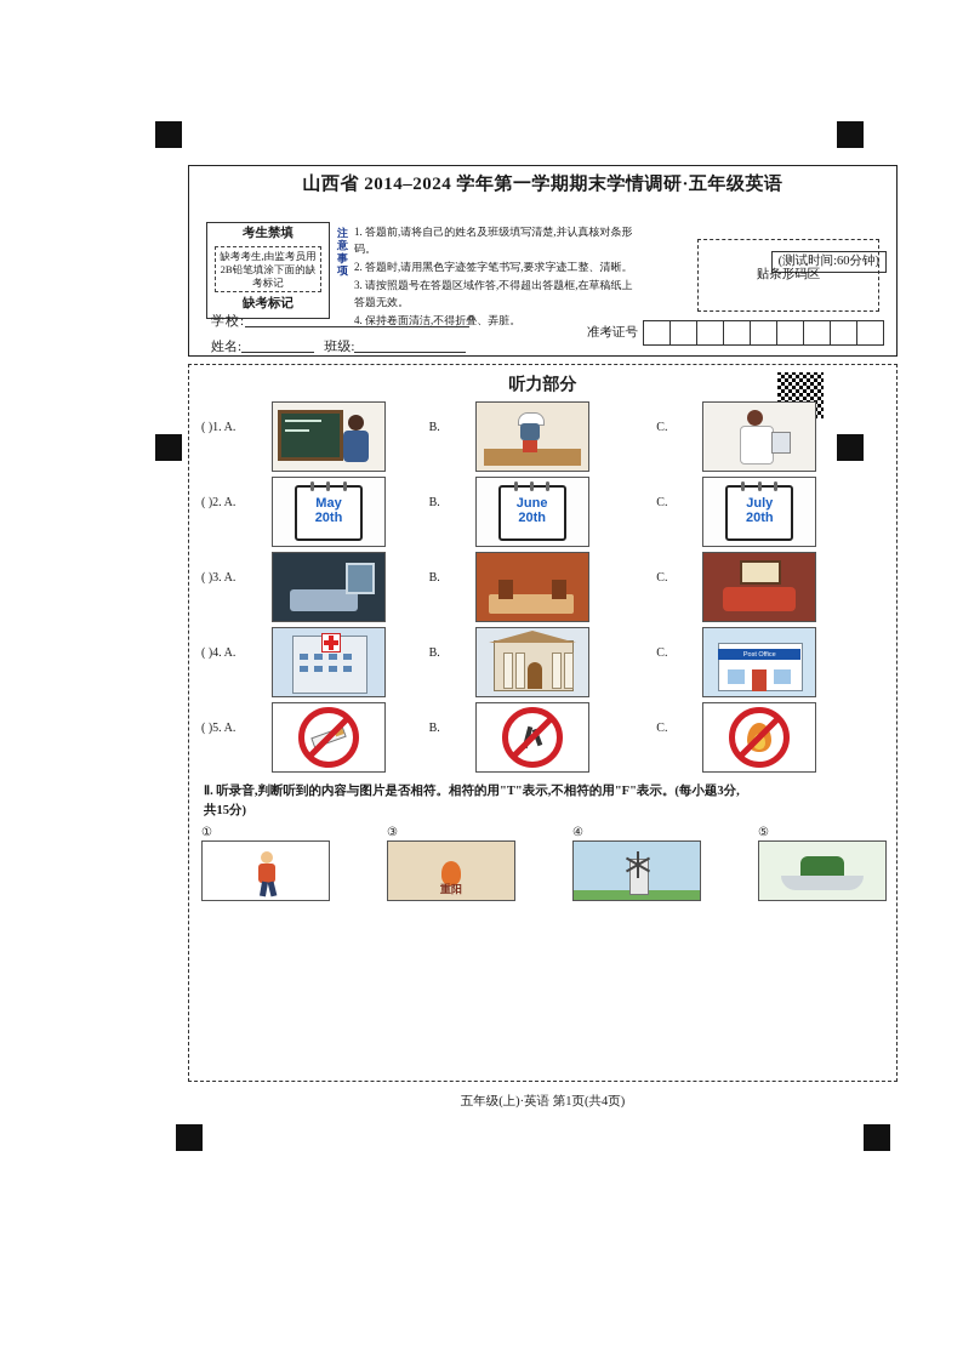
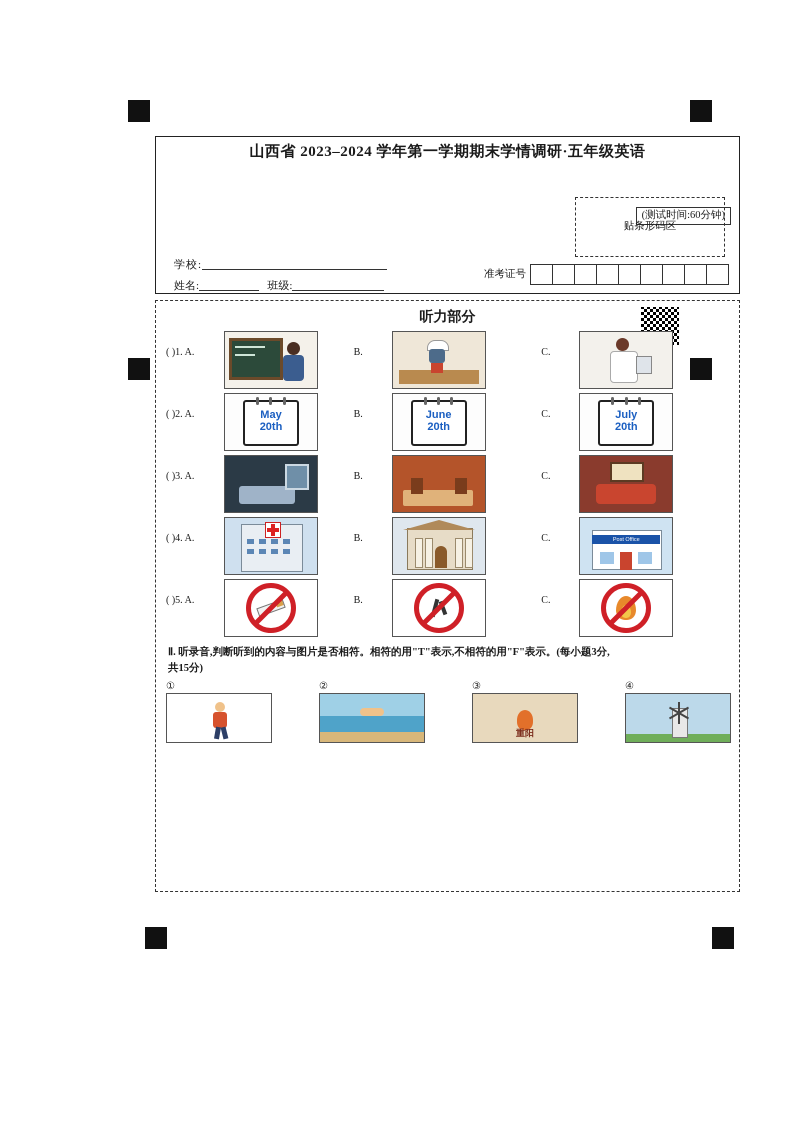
- 山西省 2014–2024 学年第一学期期末学情调研·五年级英语
+ 山西省 2023–2024 学年第一学期期末学情调研·五年级英语
  (测试时间:60分钟)
- 考生禁填
- 缺考考生,由监考员用2B铅笔填涂下面的缺考标记
- 缺考标记
- 注意事项
- 1. 答题前,请将自己的姓名及班级填写清楚,并认真核对条形码。
- 2. 答题时,请用黑色字迹签字笔书写,要求字迹工整、清晰。
- 3. 请按照题号在答题区域作答,不得超出答题框,在草稿纸上答题无效。
- 4. 保持卷面清洁,不得折叠、弄脏。
  贴条形码区
  学校:
  姓名: 班级:
  准考证号
  听力部分
  ( )1. A.
  B.
  C.
  ( )2. A.
  May
  20th
  B.
  June
  20th
  C.
  July
  20th
  ( )3. A.
  B.
  C.
  ( )4. A.
  B.
  C.
  ( )5. A.
  B.
  C.
  Ⅱ. 听录音,判断听到的内容与图片是否相符。相符的用"T"表示,不相符的用"F"表示。(每小题3分,
  共15分)
  ①
+ ②
  ③
  重阳
  ④
- ⑤
- 五年级(上)·英语 第1页(共4页)
